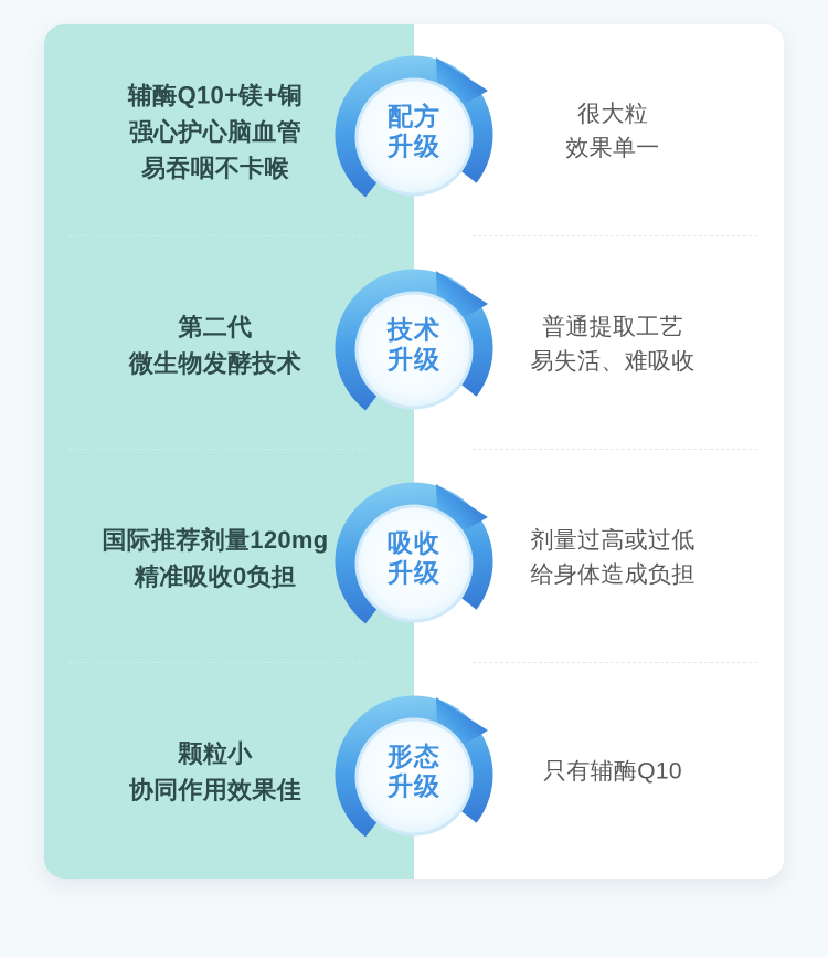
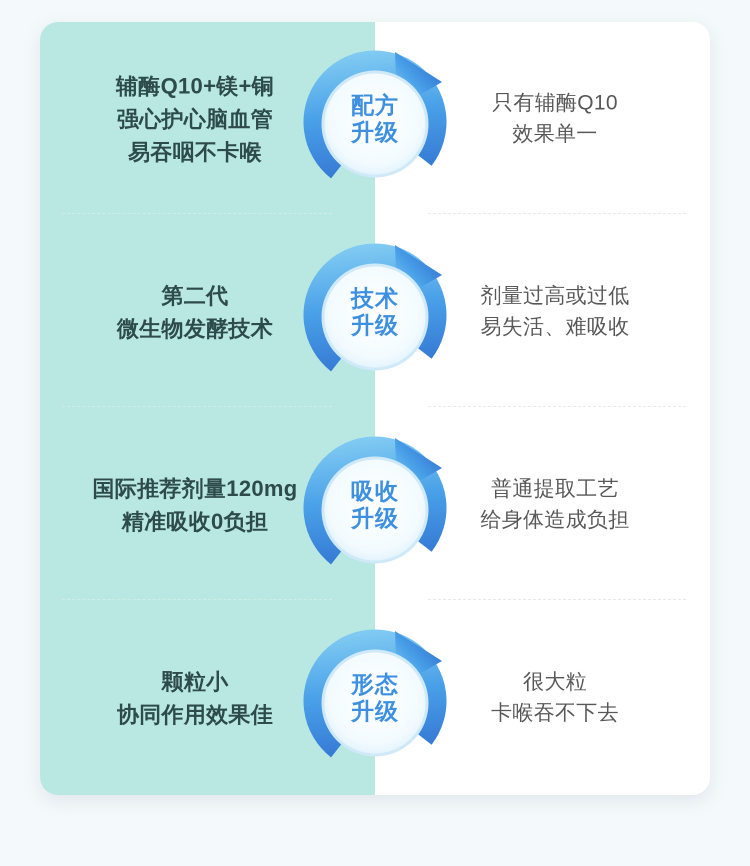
  辅酶Q10+镁+铜
  强心护心脑血管
  易吞咽不卡喉
  配方
  升级
- 很大粒
+ 只有辅酶Q10
  效果单一
  第二代
  微生物发酵技术
  技术
  升级
- 普通提取工艺
+ 剂量过高或过低
  易失活、难吸收
  国际推荐剂量120mg
  精准吸收0负担
  吸收
  升级
- 剂量过高或过低
+ 普通提取工艺
  给身体造成负担
  颗粒小
  协同作用效果佳
  形态
  升级
- 只有辅酶Q10
+ 很大粒
+ 卡喉吞不下去
